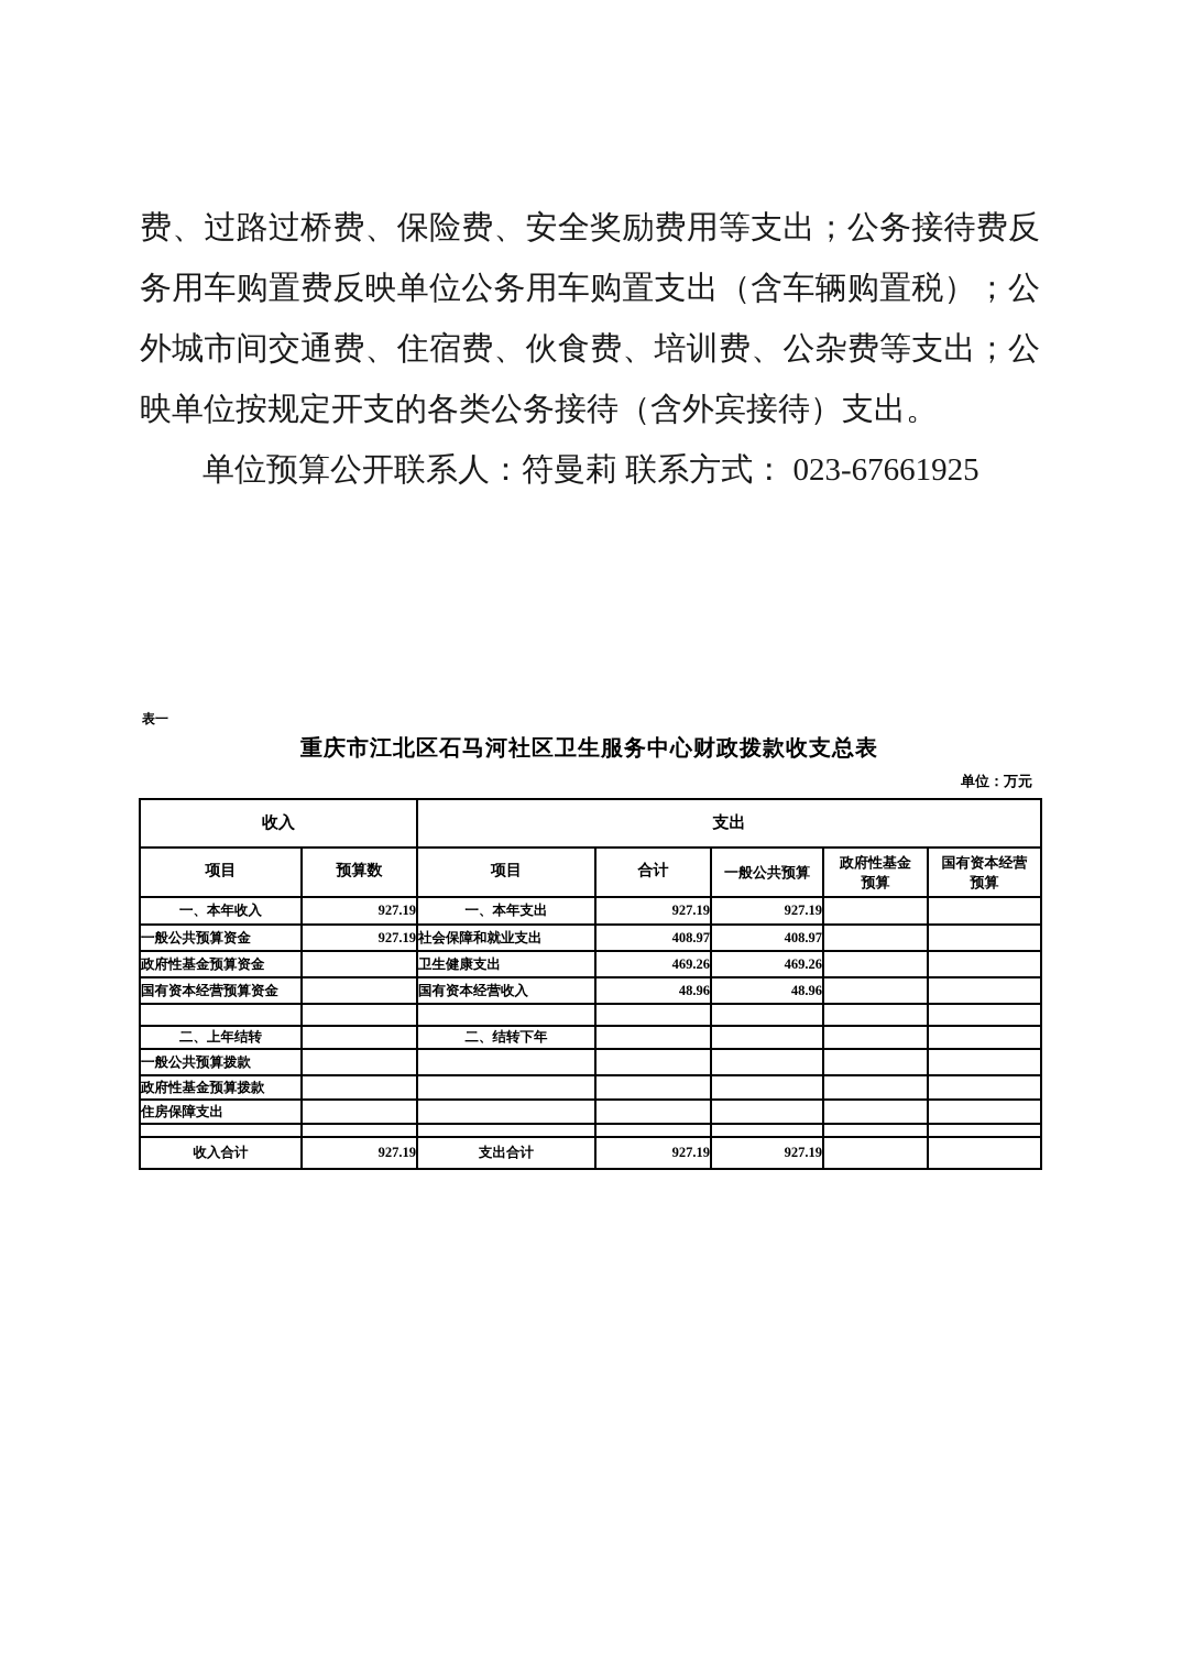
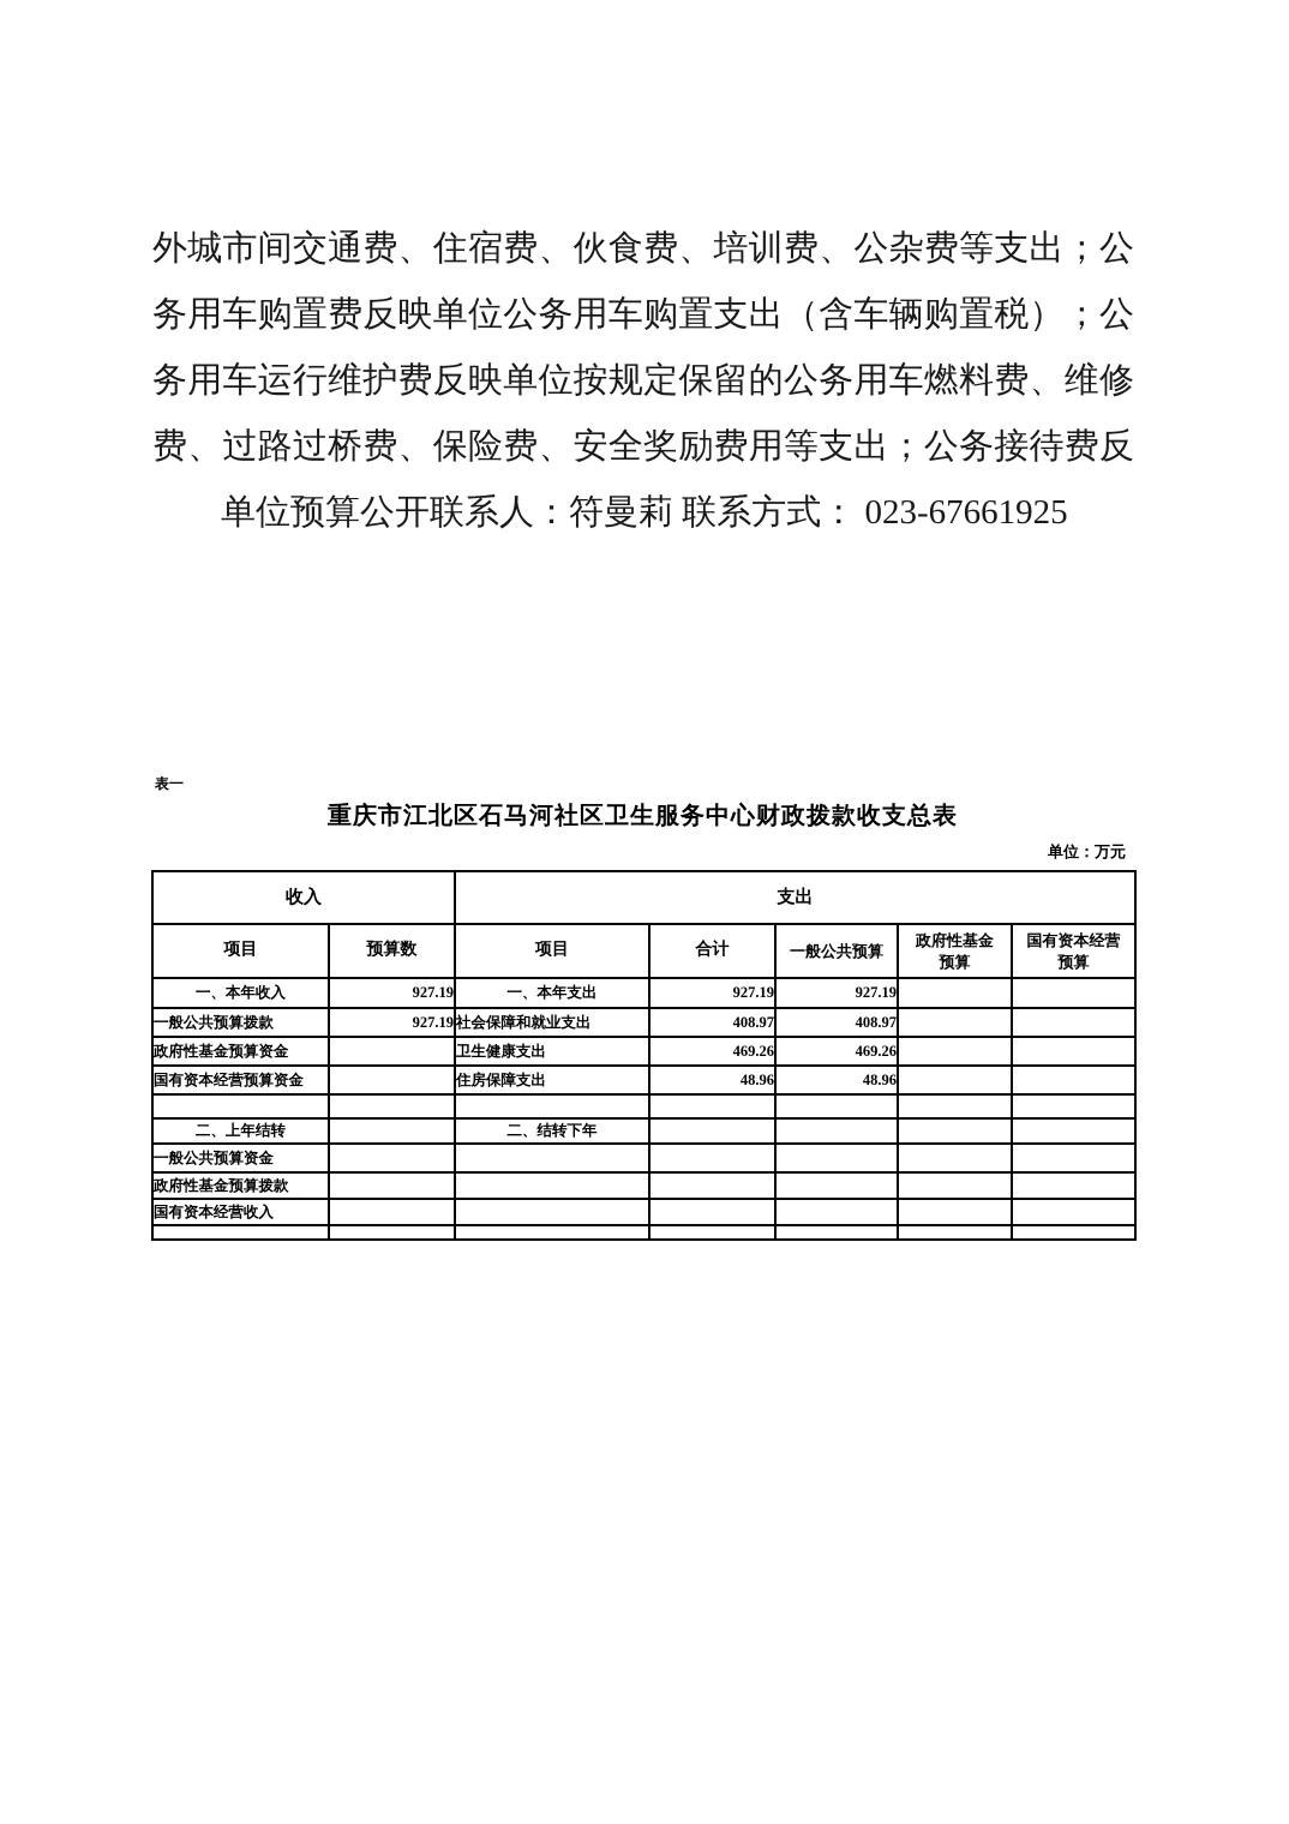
- 费、过路过桥费、保险费、安全奖励费用等支出；公务接待费反
+ 外城市间交通费、住宿费、伙食费、培训费、公杂费等支出；公
  务用车购置费反映单位公务用车购置支出（含车辆购置税）；公
+ 务用车运行维护费反映单位按规定保留的公务用车燃料费、维修
- 外城市间交通费、住宿费、伙食费、培训费、公杂费等支出；公
+ 费、过路过桥费、保险费、安全奖励费用等支出；公务接待费反
- 映单位按规定开支的各类公务接待（含外宾接待）支出。
  单位预算公开联系人：符曼莉 联系方式： 023-67661925
  表一
  重庆市江北区石马河社区卫生服务中心财政拨款收支总表
  单位：万元
  收入	支出
  项目	预算数	项目	合计	一般公共预算	政府性基金 预算	国有资本经营 预算
  一、本年收入	927.19	一、本年支出	927.19	927.19
- 一般公共预算资金	927.19	社会保障和就业支出	408.97	408.97
+ 一般公共预算拨款	927.19	社会保障和就业支出	408.97	408.97
  政府性基金预算资金		卫生健康支出	469.26	469.26
- 国有资本经营预算资金		国有资本经营收入	48.96	48.96
+ 国有资本经营预算资金		住房保障支出	48.96	48.96
  二、上年结转		二、结转下年
- 一般公共预算拨款
+ 一般公共预算资金
  政府性基金预算拨款
- 住房保障支出
+ 国有资本经营收入
- 收入合计	927.19	支出合计	927.19	927.19
